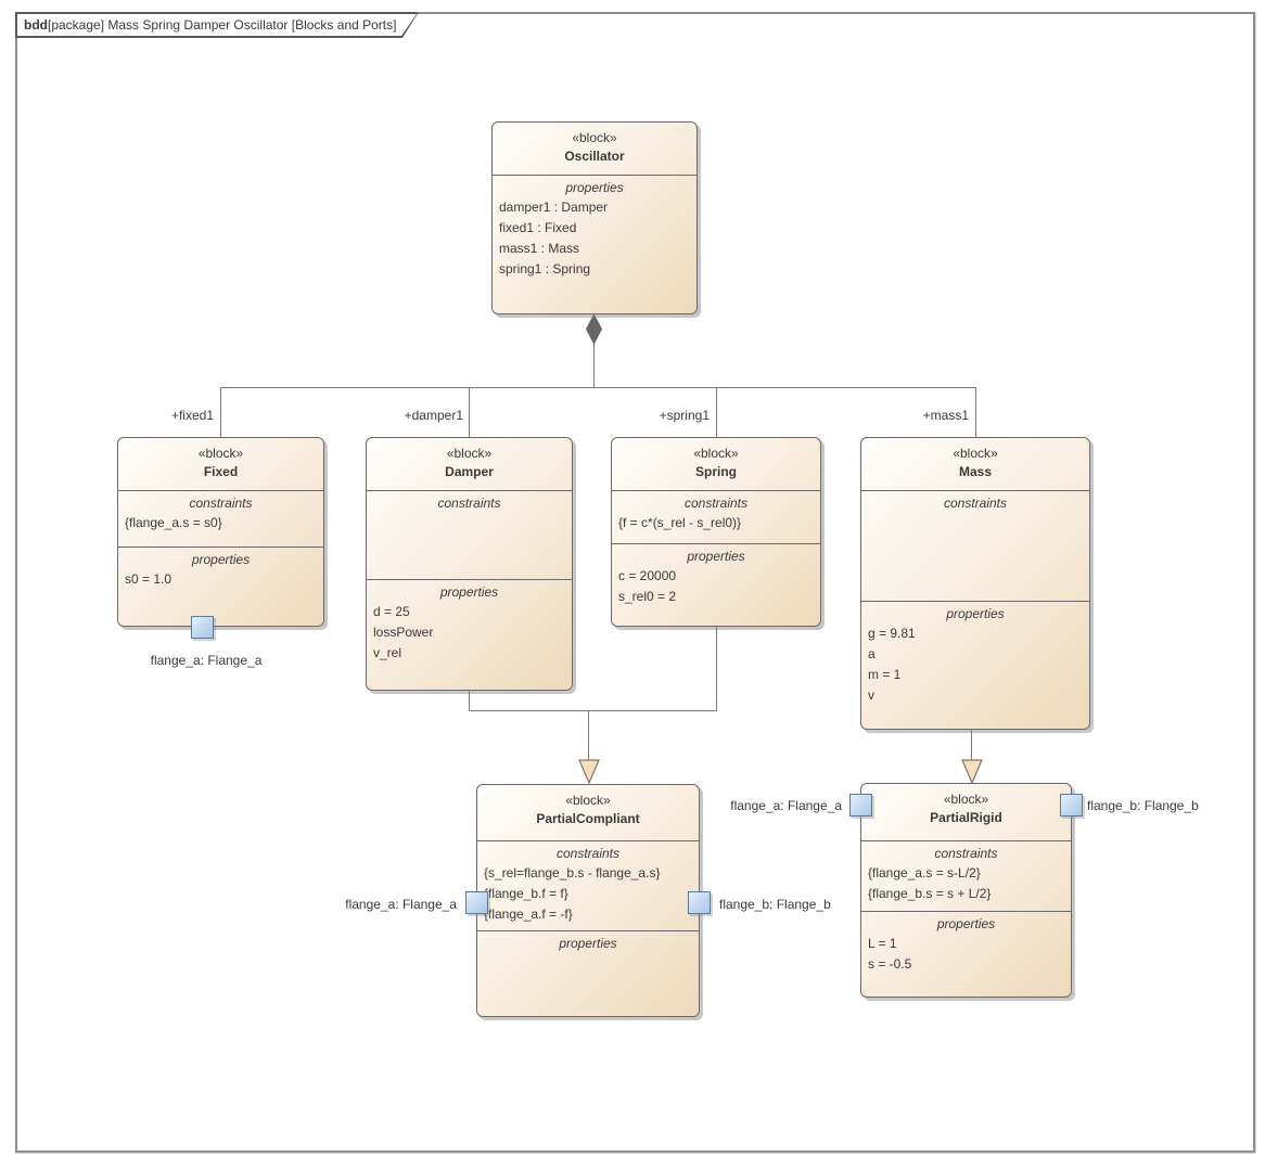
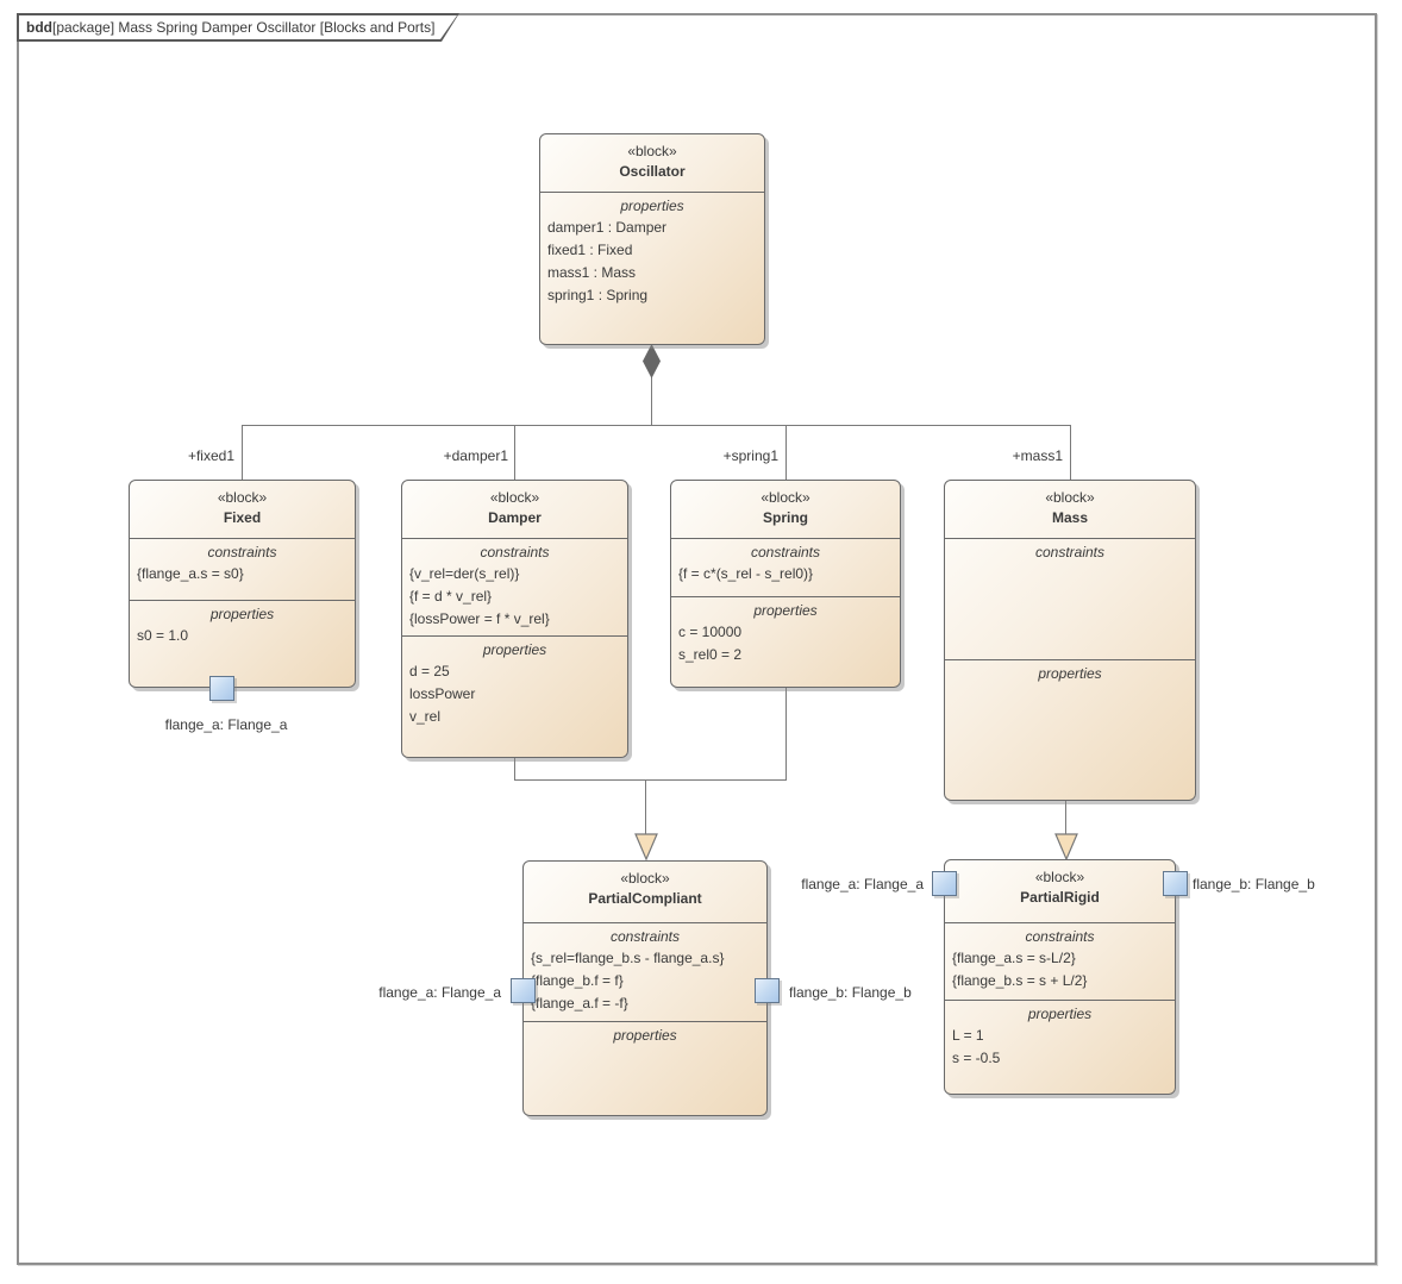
  bdd
  [package] Mass Spring Damper Oscillator [Blocks and Ports]
  +fixed1
  +damper1
  +spring1
  +mass1
  «block»
  Oscillator
  properties
  damper1 : Damper
  fixed1 : Fixed
  mass1 : Mass
  spring1 : Spring
  «block»
  Fixed
  constraints
  {flange_a.s = s0}
  properties
  s0 = 1.0
  flange_a: Flange_a
  «block»
  Damper
  constraints
+ {v_rel=der(s_rel)}
+ {f = d * v_rel}
+ {lossPower = f * v_rel}
  properties
  d = 25
  lossPower
  v_rel
  «block»
  Spring
  constraints
  {f = c*(s_rel - s_rel0)}
  properties
- c = 20000
+ c = 10000
  s_rel0 = 2
  «block»
  Mass
  constraints
  properties
- g = 9.81
- a
- m = 1
- v
  «block»
  PartialCompliant
  constraints
  {s_rel=flange_b.s - flange_a.s}
  flange_b.f = f}
  {flange_a.f = -f}
  properties
  flange_a: Flange_a
  flange_b: Flange_b
  «block»
  PartialRigid
  constraints
  {flange_a.s = s-L/2}
  {flange_b.s = s + L/2}
  properties
  L = 1
  s = -0.5
  flange_a: Flange_a
  flange_b: Flange_b
